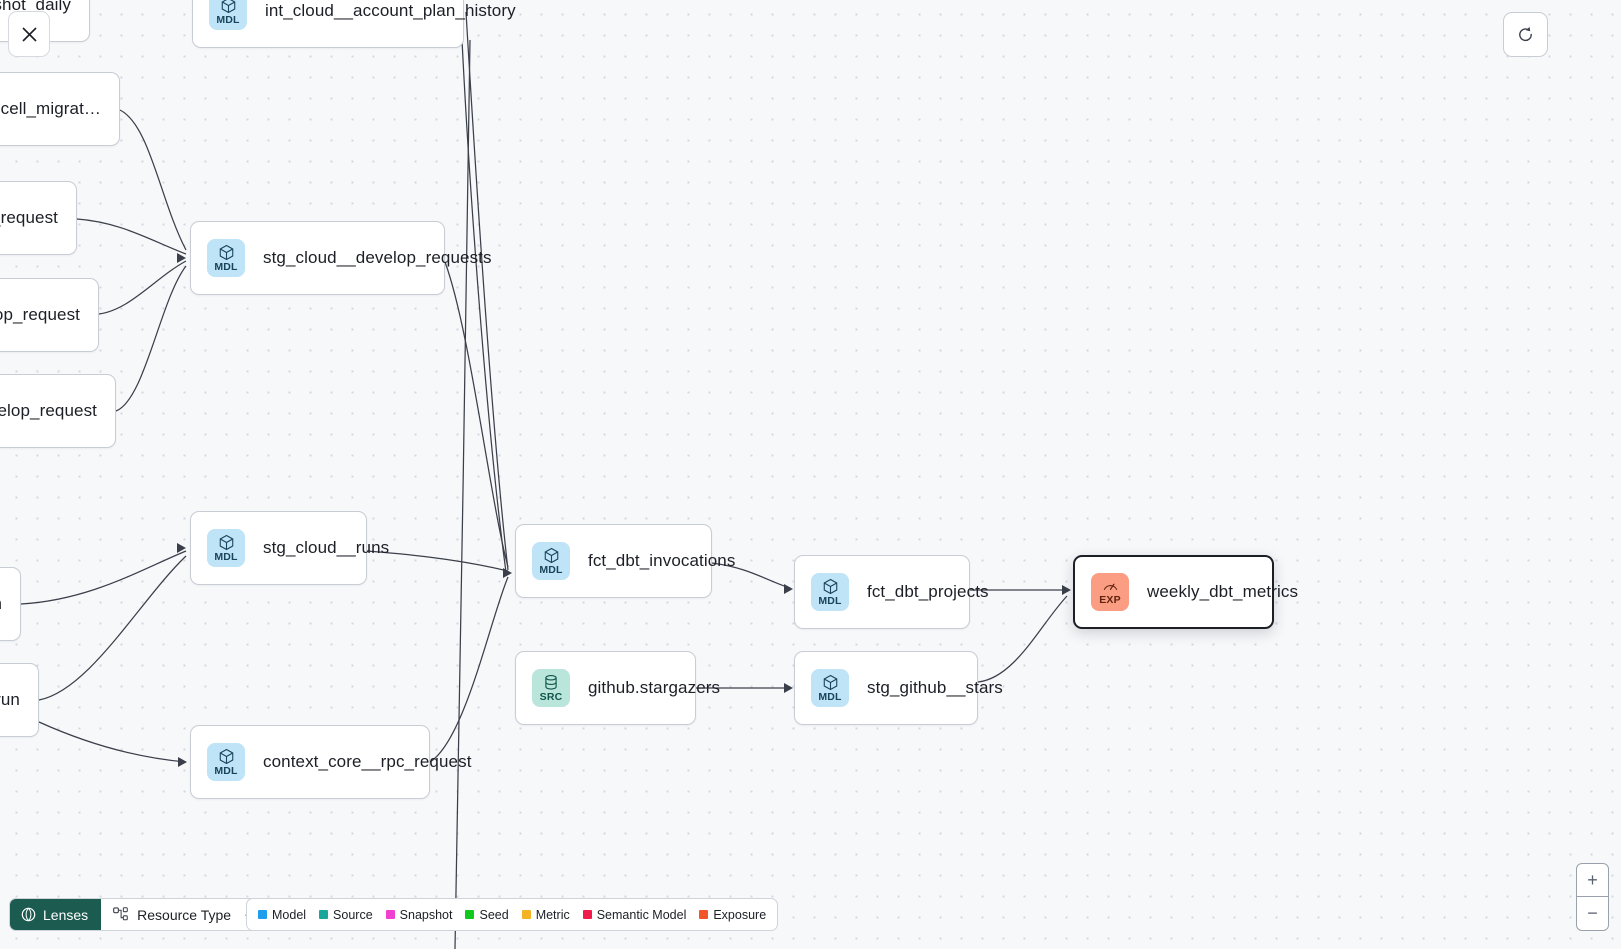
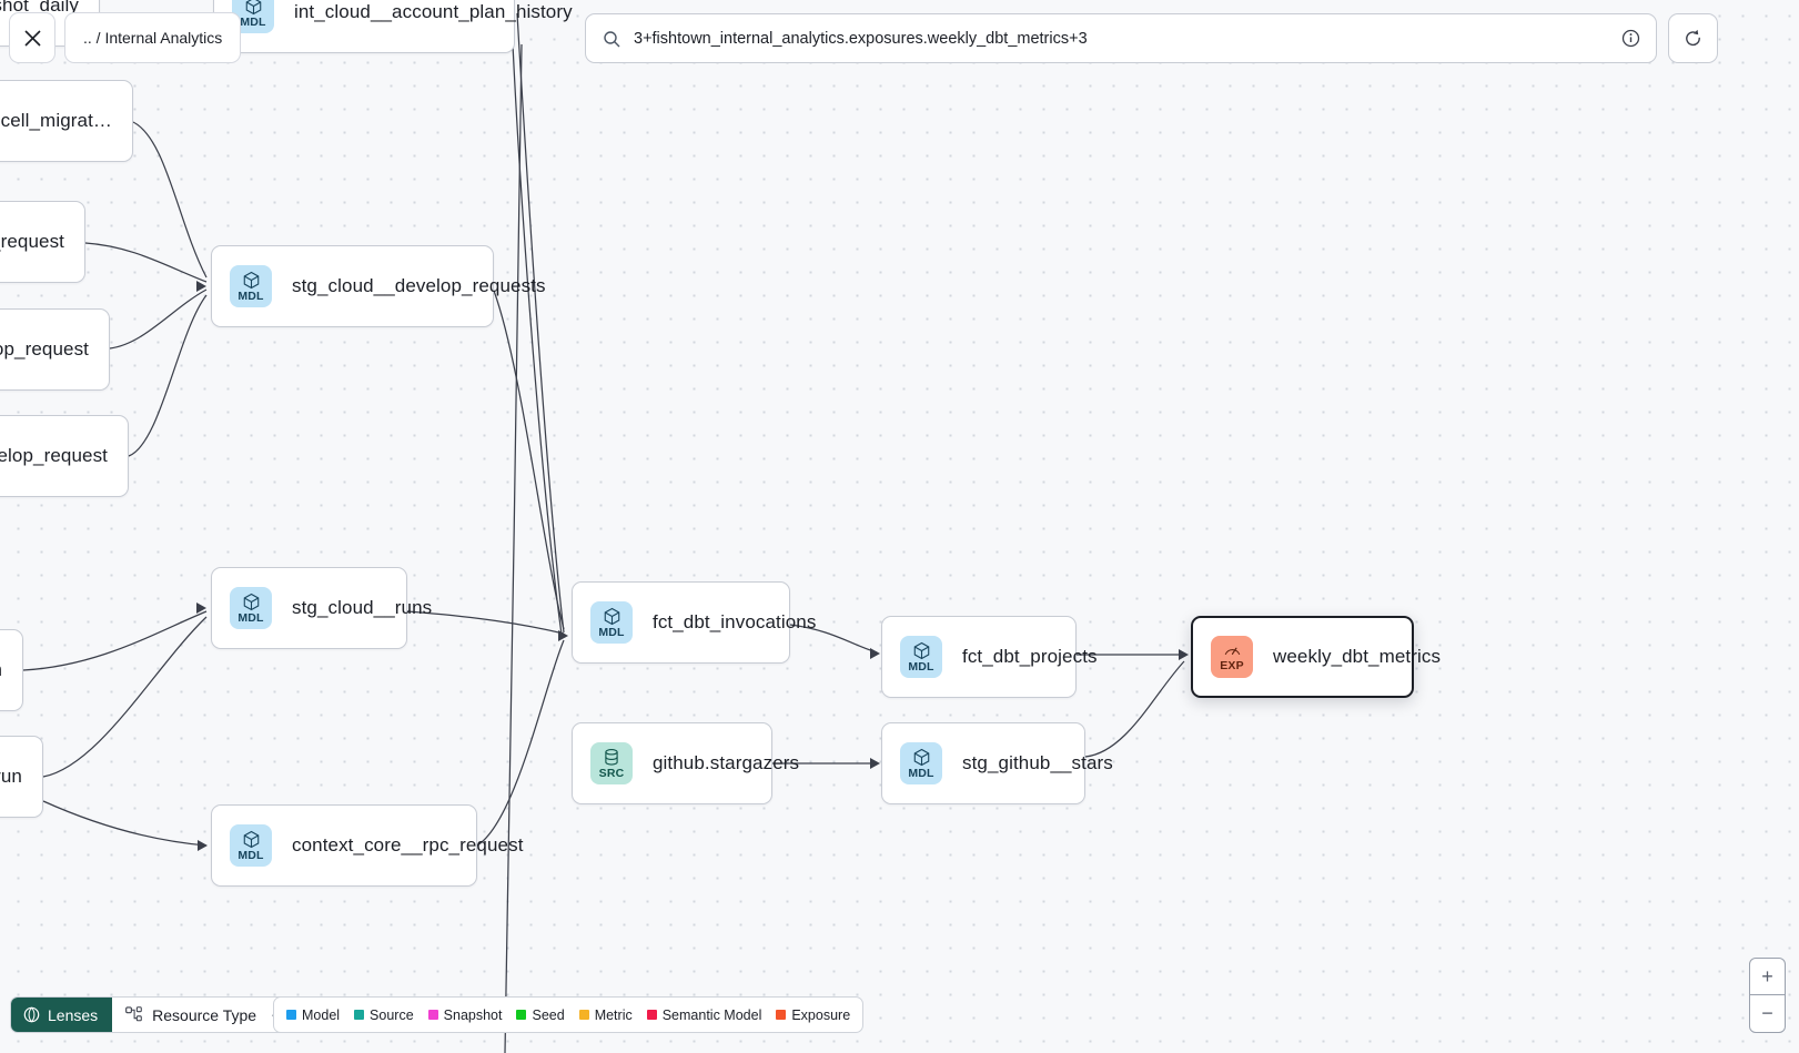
  MDL
  int_cloud__account_plan_history
  cell_migrat…
  request
  elop_request
  MDL
  stg_cloud__develop_requests
  MDL
  stg_cloud__runs
  MDL
  context_core__rpc_request
  MDL
  fct_dbt_invocations
  SRC
  github.stargazers
  MDL
  fct_dbt_projects
  MDL
  stg_github__stars
  EXP
  weekly_dbt_metrics
+ .. / Internal Analytics
+ 3+fishtown_internal_analytics.exposures.weekly_dbt_metrics+3
  Lenses
  Resource Type
  Model
  Source
  Snapshot
  Seed
  Metric
  Semantic Model
  Exposure
  +
  −
